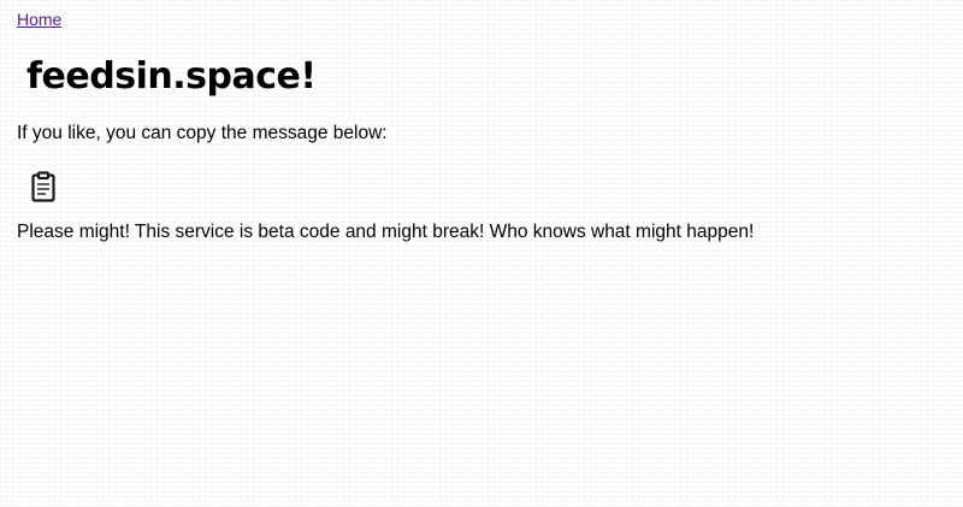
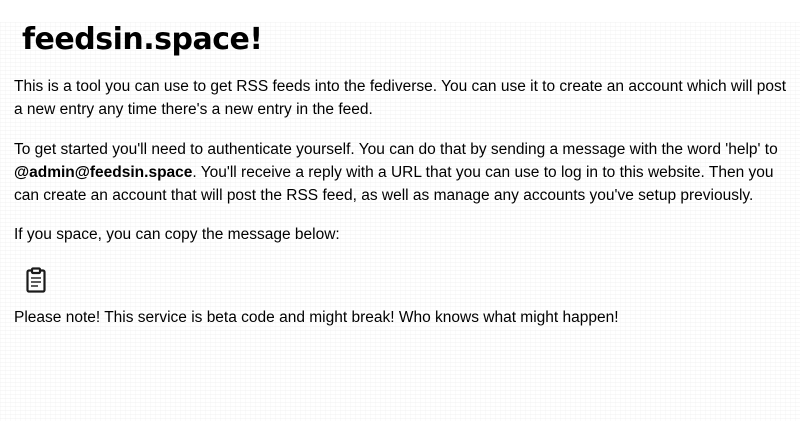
- Home
  feedsin.space!
+ This is a tool you can use to get RSS feeds into the fediverse. You can use it to create an account which will post a new entry any time there's a new entry in the feed.
+ To get started you'll need to authenticate yourself. You can do that by sending a message with the word 'help' to @admin@feedsin.space. You'll receive a reply with a URL that you can use to log in to this website. Then you can create an account that will post the RSS feed, as well as manage any accounts you've setup previously.
- If you like, you can copy the message below:
+ If you space, you can copy the message below:
- Please might! This service is beta code and might break! Who knows what might happen!
+ Please note! This service is beta code and might break! Who knows what might happen!
